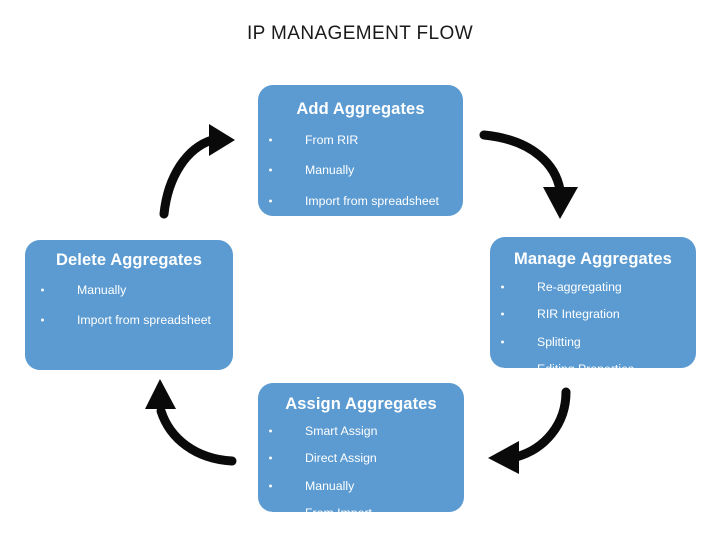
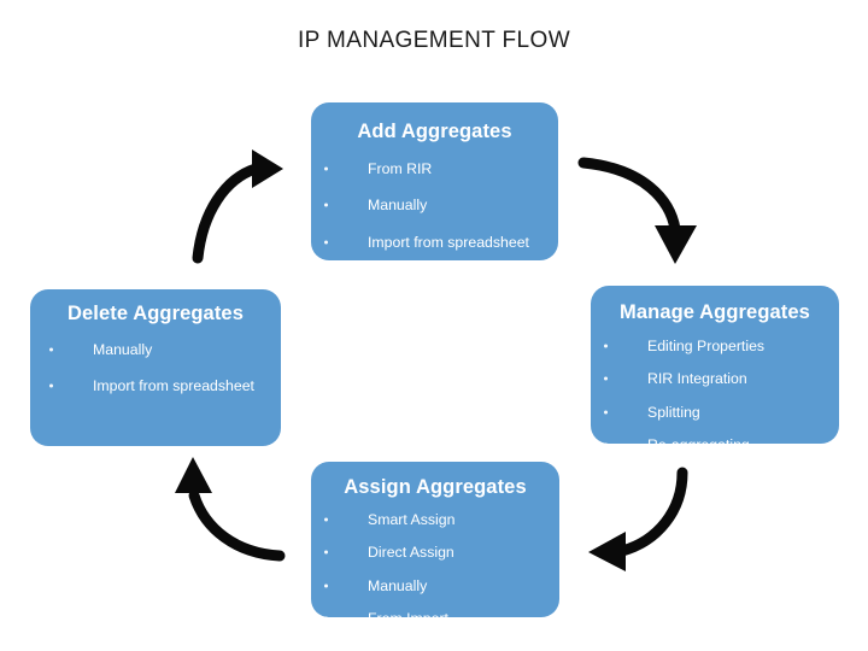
  IP MANAGEMENT FLOW
  Add Aggregates
  From RIR
  Manually
  Import from spreadsheet
  Manage Aggregates
- Re-aggregating
+ Editing Properties
  RIR Integration
  Splitting
- Editing Properties
+ Re-aggregating
  Assign Aggregates
  Smart Assign
  Direct Assign
  Manually
  From Import
  Delete Aggregates
  Manually
  Import from spreadsheet
